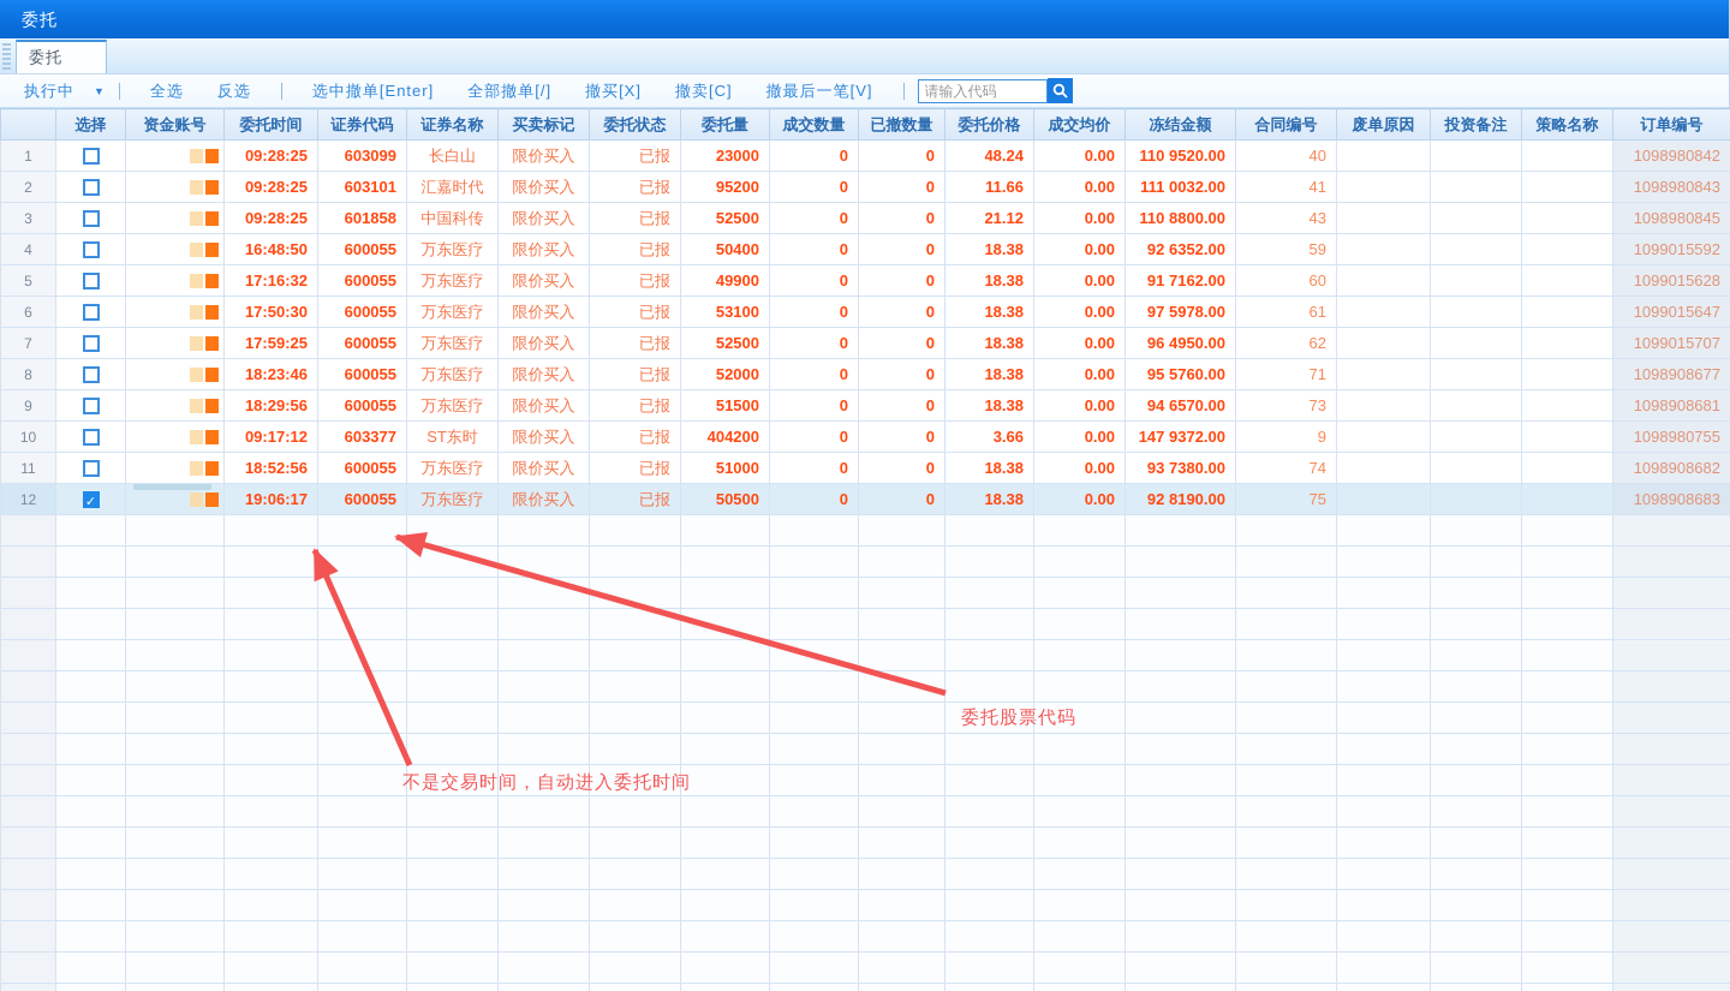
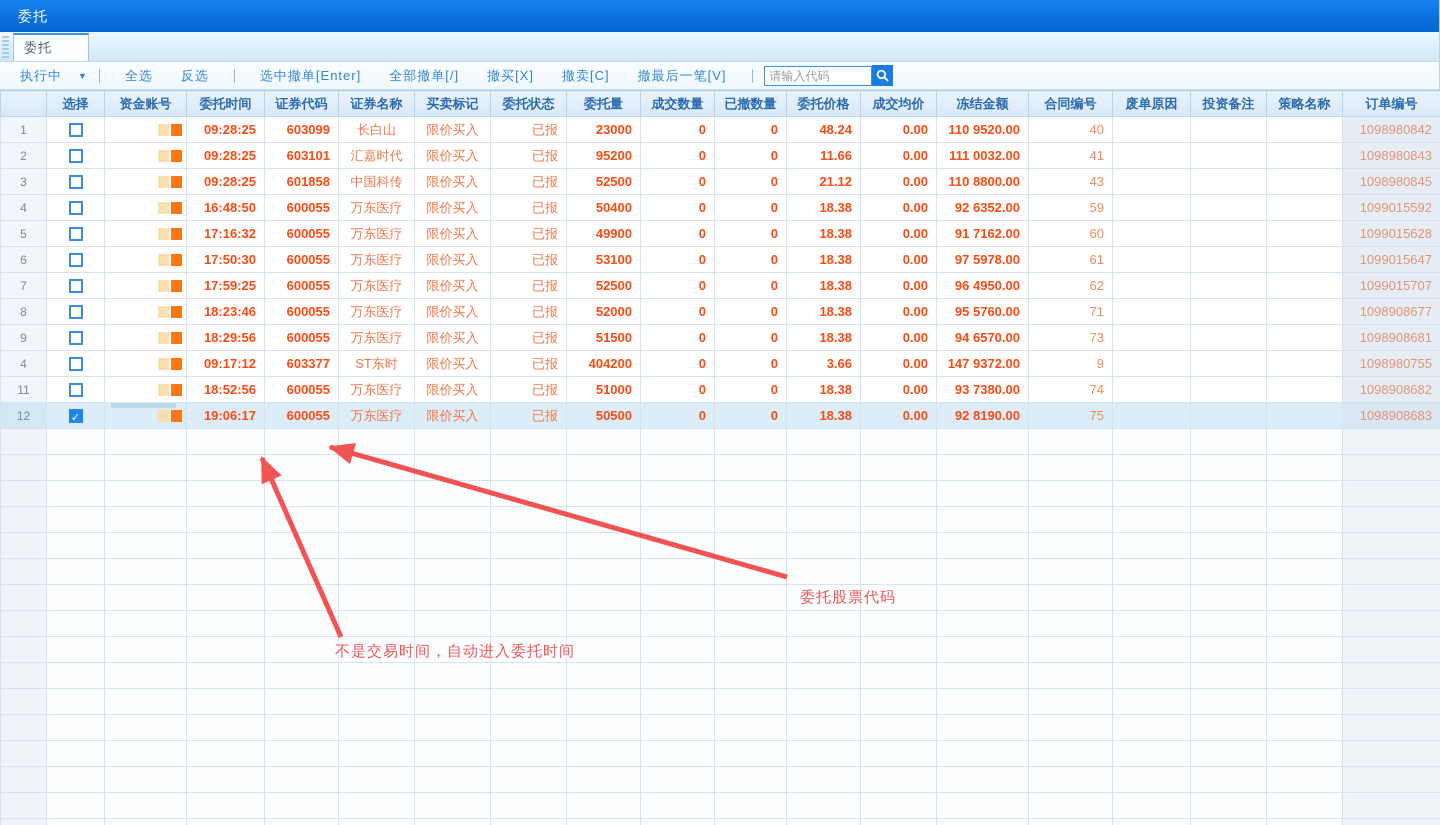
  委托
  委托
  执行中
  ▼
  全选
  反选
  选中撤单[Enter]
  全部撤单[/]
  撤买[X]
  撤卖[C]
  撤最后一笔[V]
  请输入代码
  	选择	资金账号	委托时间	证券代码	证券名称	买卖标记	委托状态	委托量	成交数量	已撤数量	委托价格	成交均价	冻结金额	合同编号	废单原因	投资备注	策略名称	订单编号
  1			09:28:25	603099	长白山	限价买入	已报	23000	0	0	48.24	0.00	110 9520.00	40				1098980842
  2			09:28:25	603101	汇嘉时代	限价买入	已报	95200	0	0	11.66	0.00	111 0032.00	41				1098980843
  3			09:28:25	601858	中国科传	限价买入	已报	52500	0	0	21.12	0.00	110 8800.00	43				1098980845
  4			16:48:50	600055	万东医疗	限价买入	已报	50400	0	0	18.38	0.00	92 6352.00	59				1099015592
  5			17:16:32	600055	万东医疗	限价买入	已报	49900	0	0	18.38	0.00	91 7162.00	60				1099015628
  6			17:50:30	600055	万东医疗	限价买入	已报	53100	0	0	18.38	0.00	97 5978.00	61				1099015647
  7			17:59:25	600055	万东医疗	限价买入	已报	52500	0	0	18.38	0.00	96 4950.00	62				1099015707
  8			18:23:46	600055	万东医疗	限价买入	已报	52000	0	0	18.38	0.00	95 5760.00	71				1098908677
  9			18:29:56	600055	万东医疗	限价买入	已报	51500	0	0	18.38	0.00	94 6570.00	73				1098908681
- 10			09:17:12	603377	ST东时	限价买入	已报	404200	0	0	3.66	0.00	147 9372.00	9				1098980755
+ 4			09:17:12	603377	ST东时	限价买入	已报	404200	0	0	3.66	0.00	147 9372.00	9				1098980755
  11			18:52:56	600055	万东医疗	限价买入	已报	51000	0	0	18.38	0.00	93 7380.00	74				1098908682
  12	✓		19:06:17	600055	万东医疗	限价买入	已报	50500	0	0	18.38	0.00	92 8190.00	75				1098908683
  不是交易时间，自动进入委托时间
  委托股票代码
